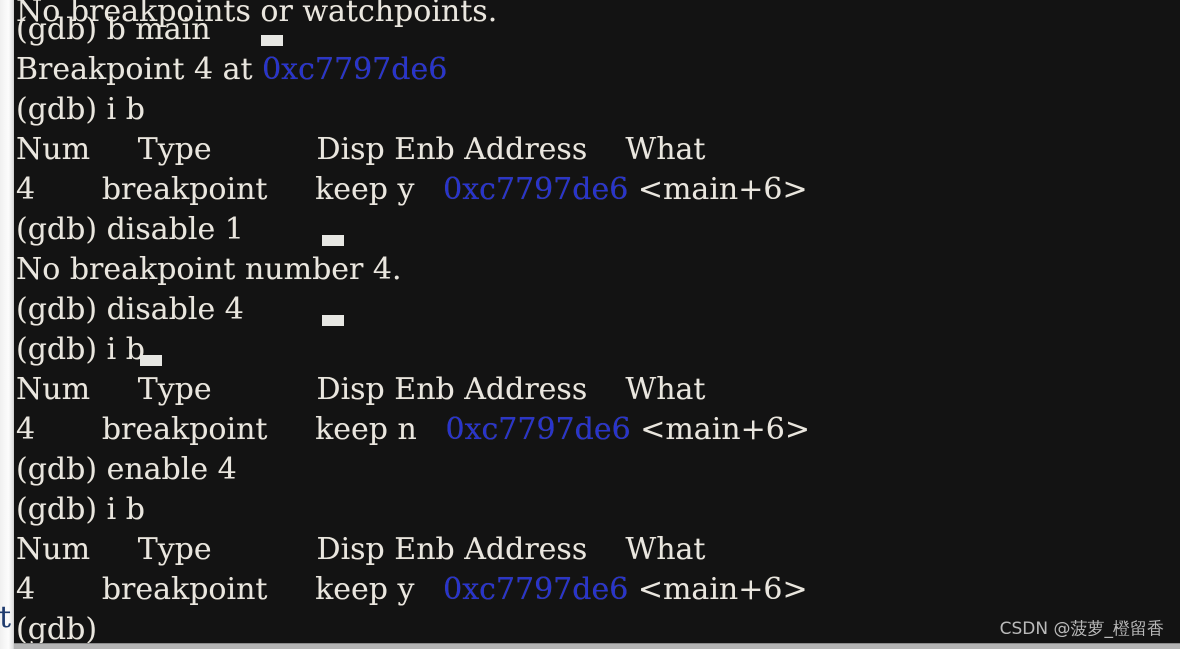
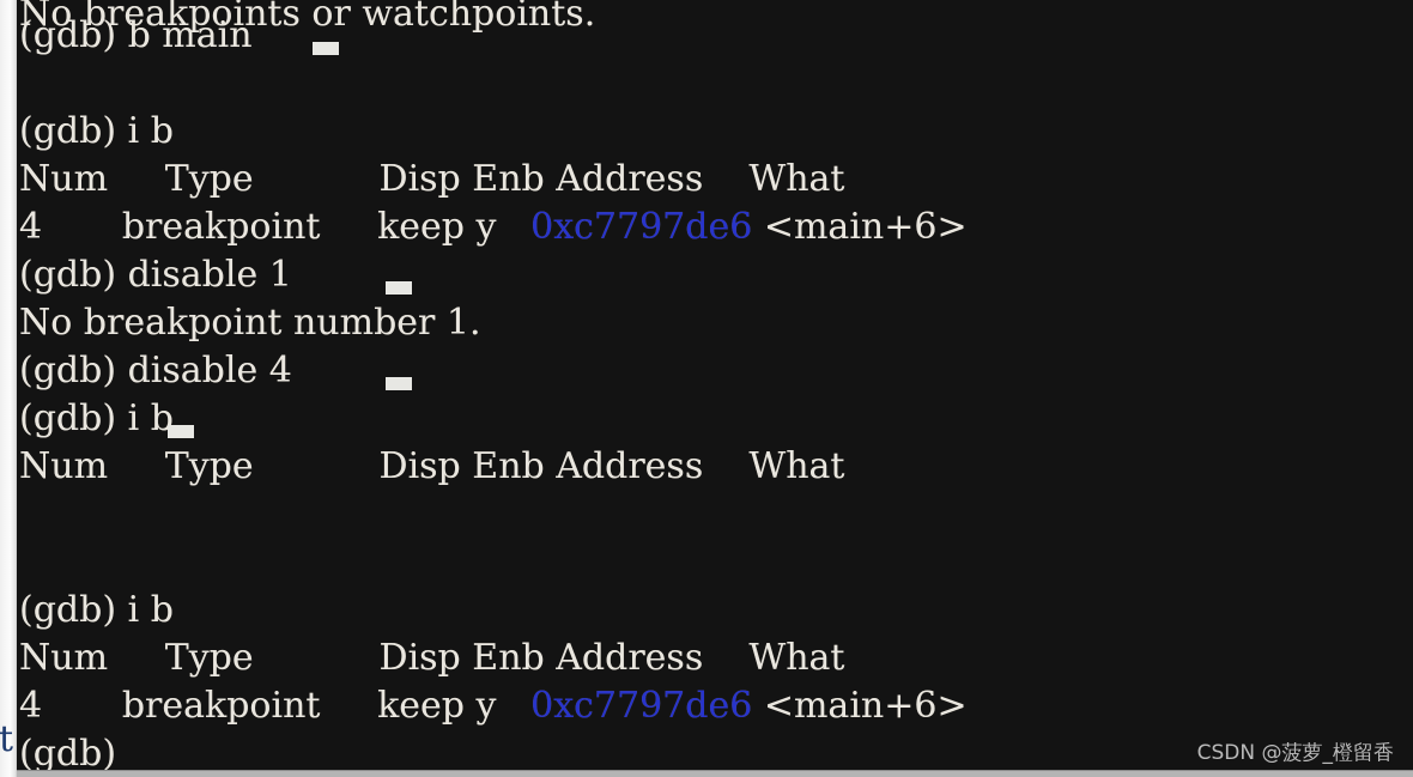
  t
  No breakpoints or watchpoints.
  (gdb) b main
- Breakpoint 4 at 0xc7797de6
  (gdb) i b
  Num Type Disp Enb Address What
  4 breakpoint keep y 0xc7797de6 <main+6>
  (gdb) disable 1
- No breakpoint number 4.
+ No breakpoint number 1.
  (gdb) disable 4
  (gdb) i b
  Num Type Disp Enb Address What
- 4 breakpoint keep n 0xc7797de6 <main+6>
- (gdb) enable 4
  (gdb) i b
  Num Type Disp Enb Address What
  4 breakpoint keep y 0xc7797de6 <main+6>
  (gdb)
  CSDN @菠萝_橙留香
